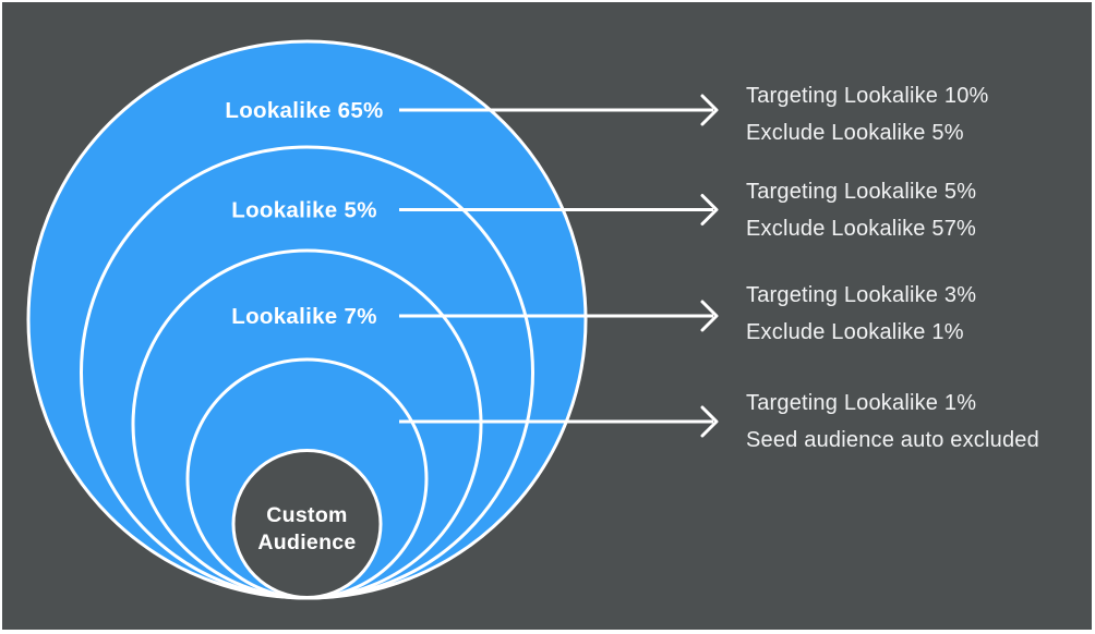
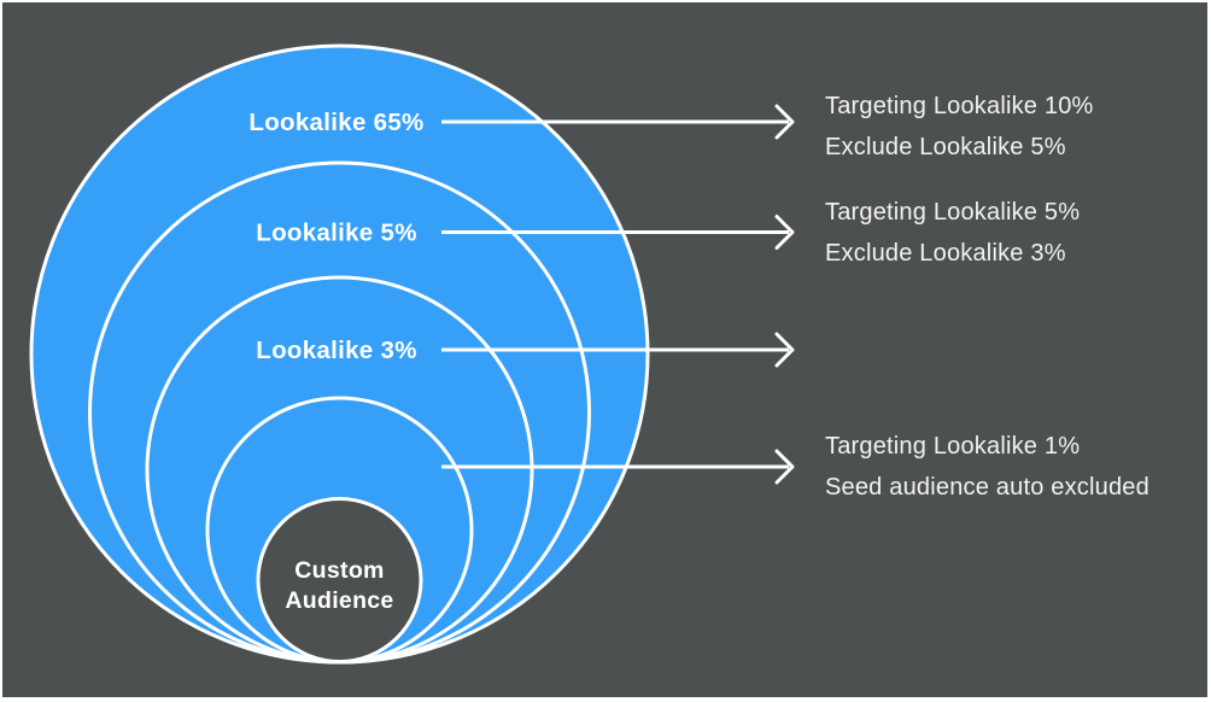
  Lookalike 65%
  Lookalike 5%
- Lookalike 7%
+ Lookalike 3%
  Custom
  Audience
  Targeting Lookalike 10%
  Exclude Lookalike 5%
  Targeting Lookalike 5%
- Exclude Lookalike 57%
+ Exclude Lookalike 3%
- Targeting Lookalike 3%
- Exclude Lookalike 1%
  Targeting Lookalike 1%
  Seed audience auto excluded
